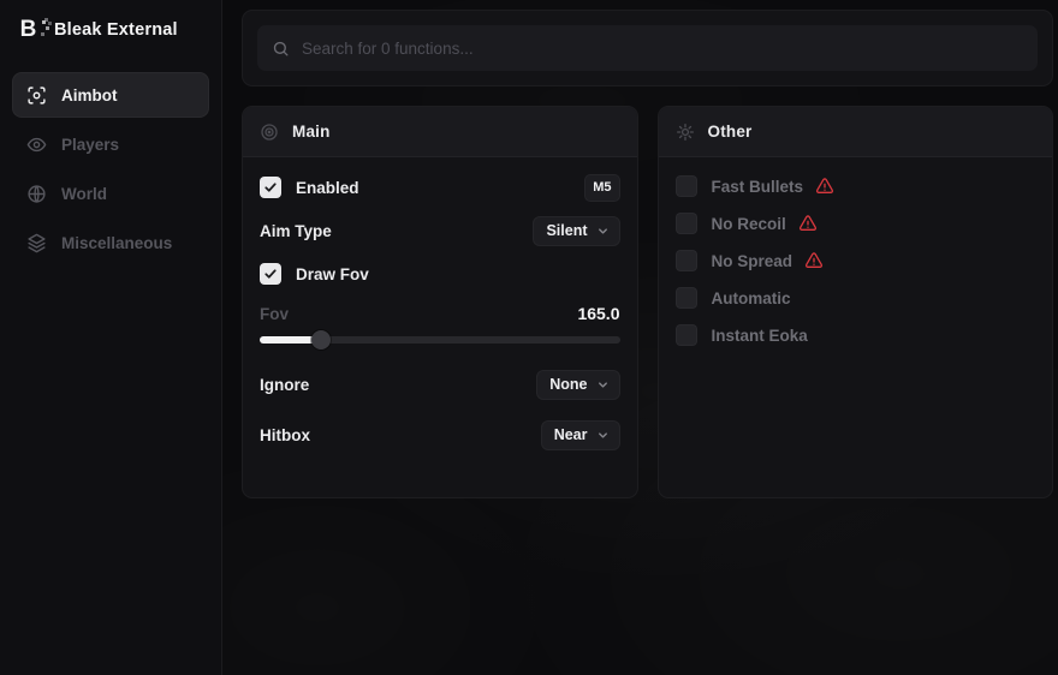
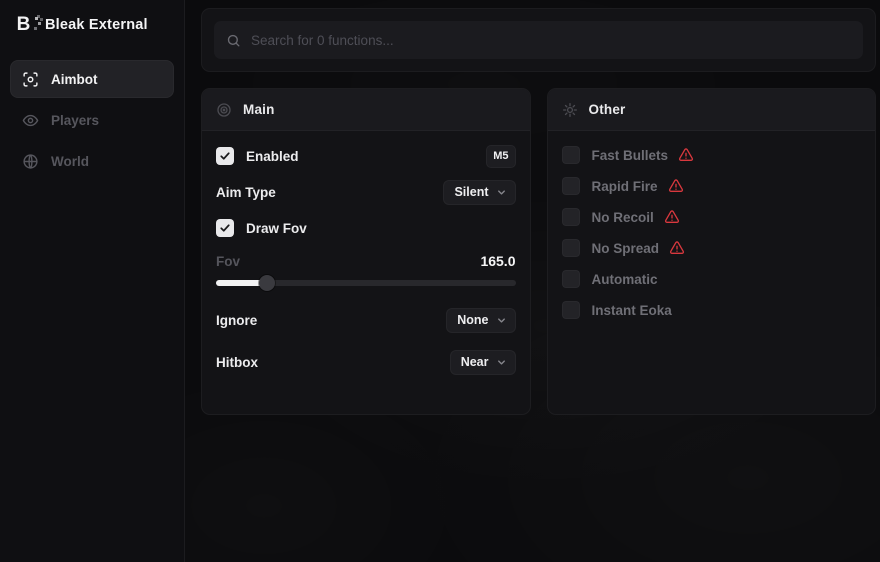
  B
  Bleak External
  Aimbot
  Players
  World
- Miscellaneous
  Search for 0 functions...
  Main
  Enabled
  M5
  Aim Type
  Silent
  Draw Fov
  Fov
  165.0
  Ignore
  None
  Hitbox
  Near
  Other
  Fast Bullets
+ Rapid Fire
  No Recoil
  No Spread
  Automatic
  Instant Eoka
